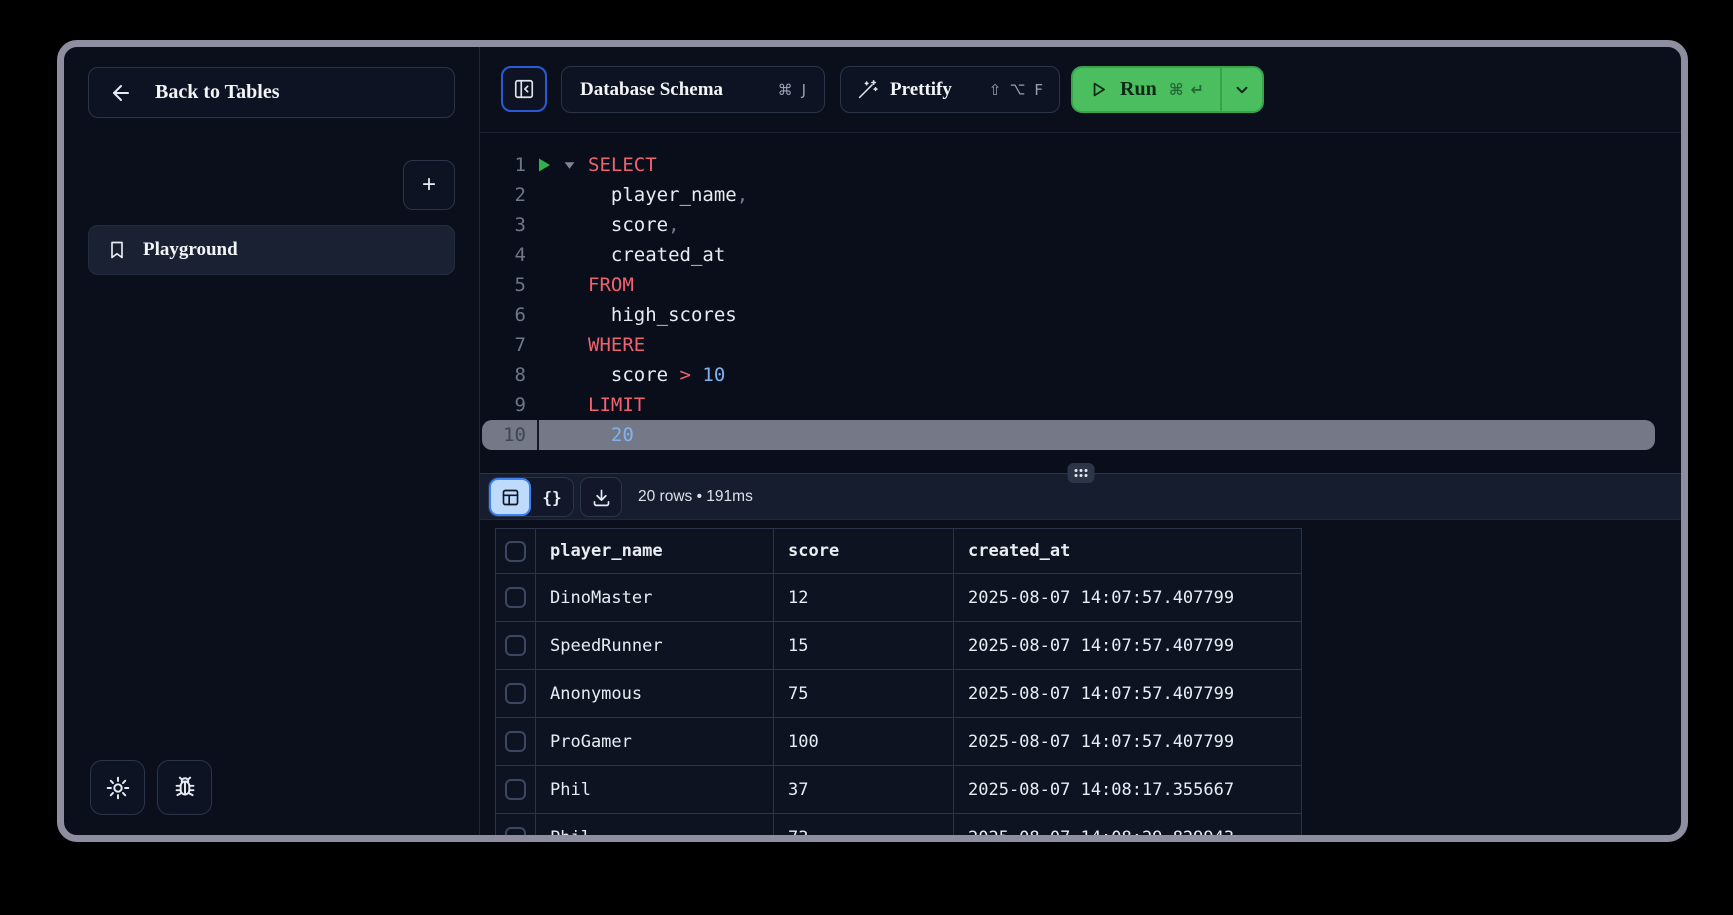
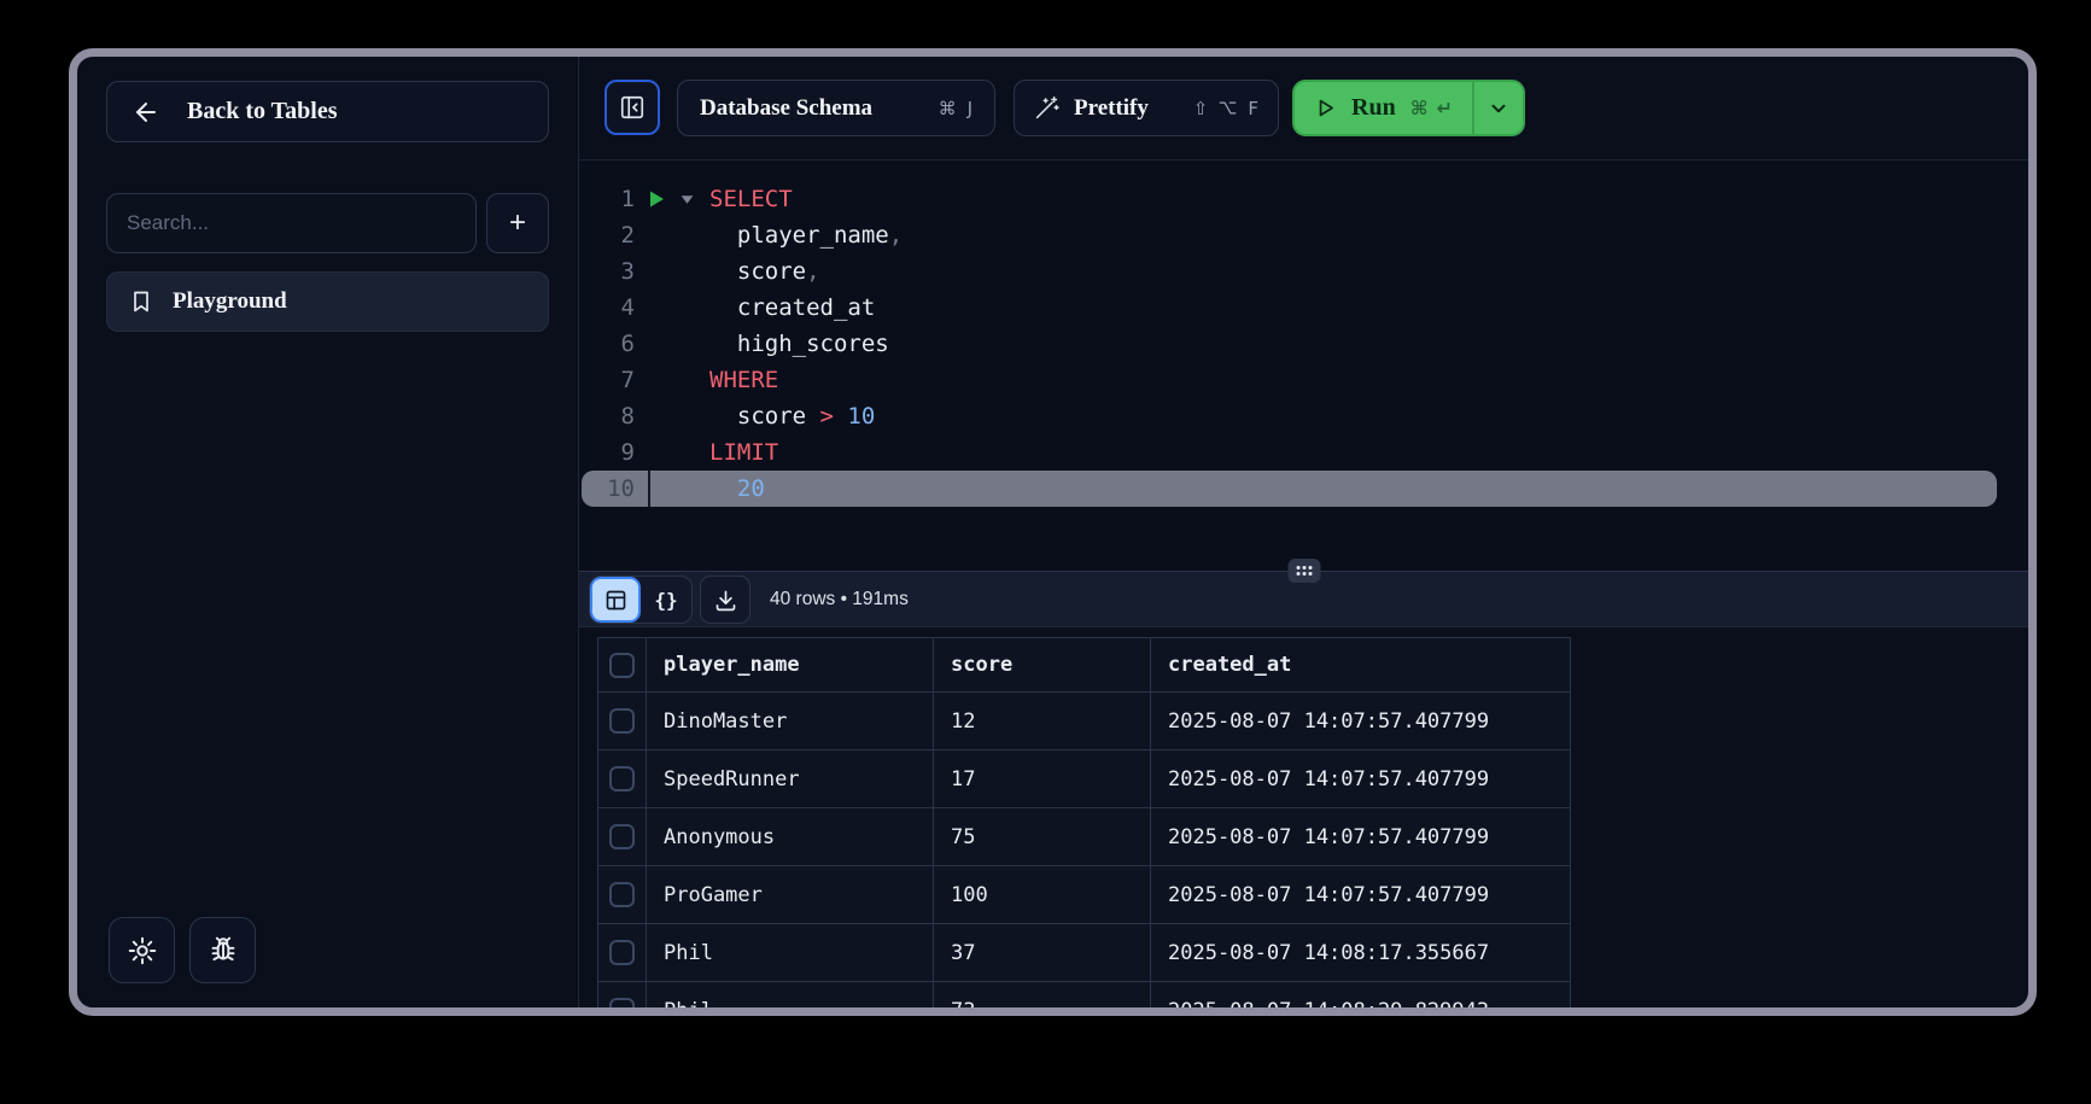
  Back to Tables
+ Search...
  +
  Playground
  Database Schema
  ⌘
  J
  Prettify
  ⇧
  F
  Run
  ⌘
  ↵
  1
  SELECT
  2
  player_name,
  3
  score,
  4
  created_at
- 5
- FROM
  6
  high_scores
  7
  WHERE
  8
  score > 10
  9
  LIMIT
  10
  20
  {}
- 20 rows • 191ms
+ 40 rows • 191ms
  player_name
  score
  created_at
  DinoMaster
  12
  2025-08-07 14:07:57.407799
  SpeedRunner
- 15
+ 17
  2025-08-07 14:07:57.407799
  Anonymous
  75
  2025-08-07 14:07:57.407799
  ProGamer
  100
  2025-08-07 14:07:57.407799
  Phil
  37
  2025-08-07 14:08:17.355667
